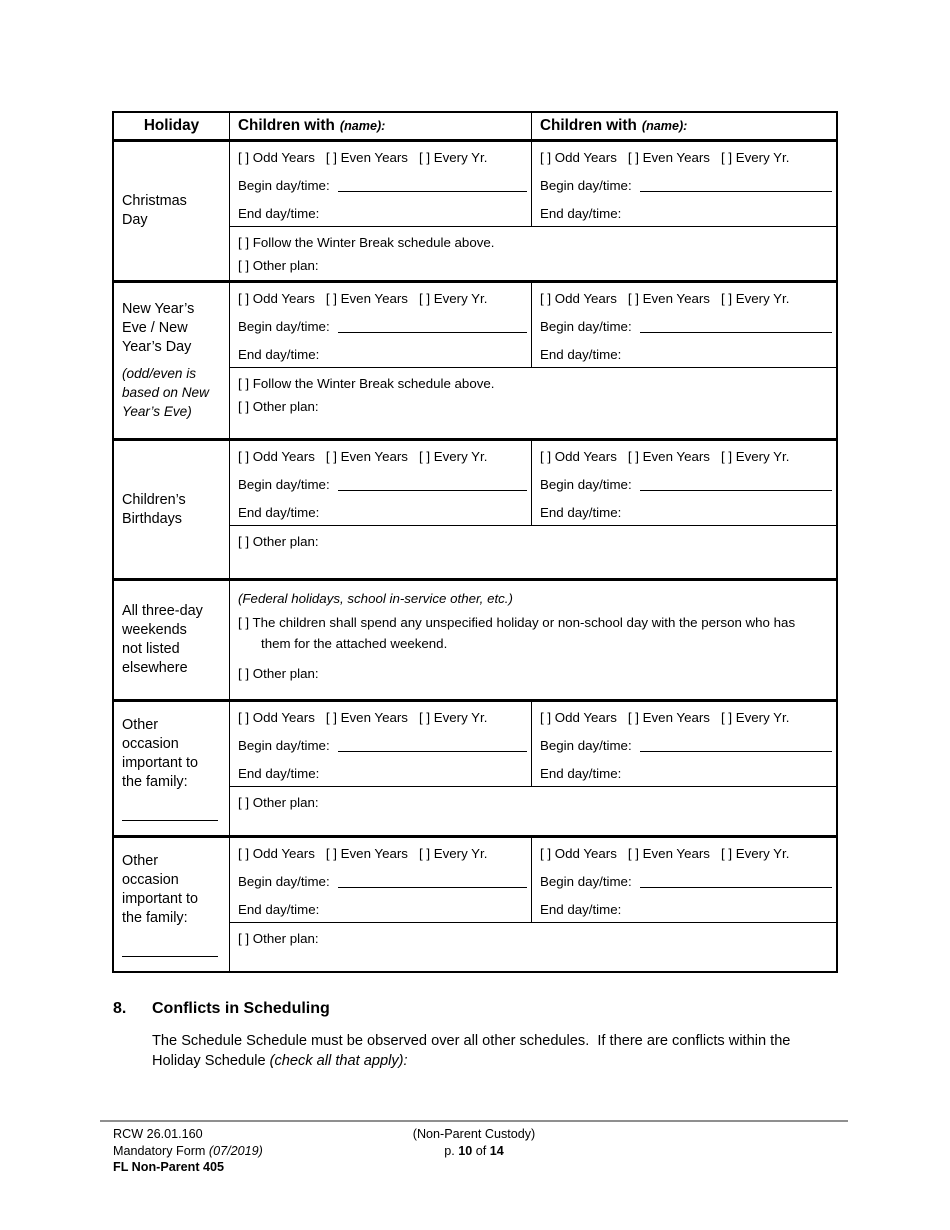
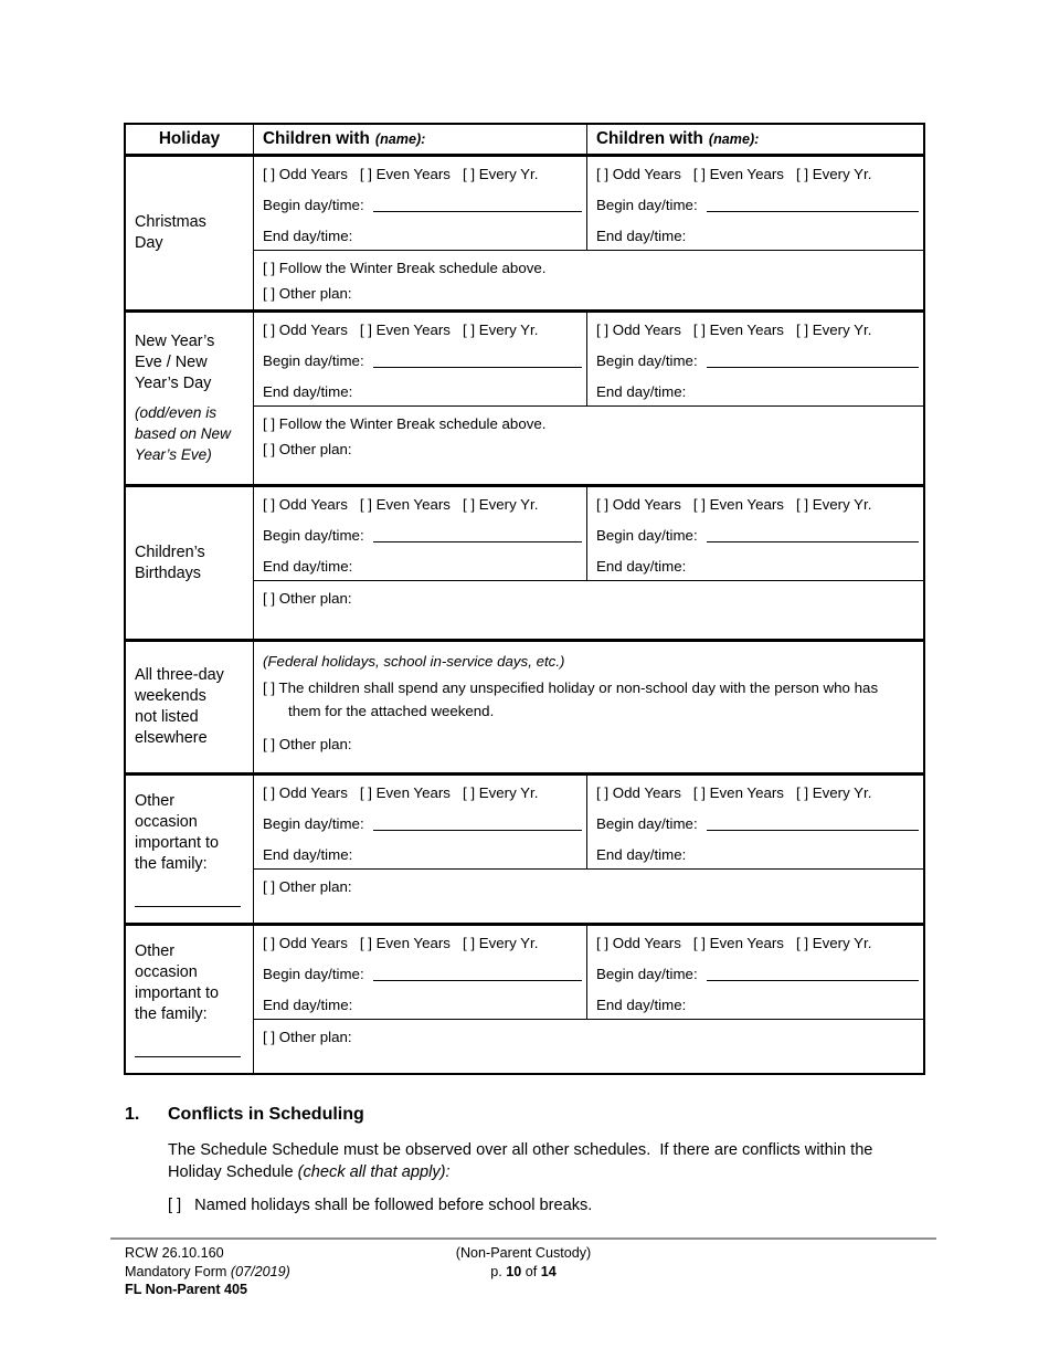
  Holiday
  Children with
  (name):
  Children with
  (name):
  Christmas
  Day
  [ ] Odd Years
  [ ] Even Years
  [ ] Every Yr.
  Begin day/time:
  End day/time:
  [ ] Odd Years
  [ ] Even Years
  [ ] Every Yr.
  Begin day/time:
  End day/time:
  [ ] Follow the Winter Break schedule above.
  [ ] Other plan:
  New Year’s
  Eve / New
  Year’s Day
  (odd/even is
  based on New
  Year’s Eve)
  [ ] Odd Years
  [ ] Even Years
  [ ] Every Yr.
  Begin day/time:
  End day/time:
  [ ] Odd Years
  [ ] Even Years
  [ ] Every Yr.
  Begin day/time:
  End day/time:
  [ ] Follow the Winter Break schedule above.
  [ ] Other plan:
  Children’s
  Birthdays
  [ ] Odd Years
  [ ] Even Years
  [ ] Every Yr.
  Begin day/time:
  End day/time:
  [ ] Odd Years
  [ ] Even Years
  [ ] Every Yr.
  Begin day/time:
  End day/time:
  [ ] Other plan:
  All three-day
  weekends
  not listed
  elsewhere
- (Federal holidays, school in-service other, etc.)
+ (Federal holidays, school in-service days, etc.)
  [ ] The children shall spend any unspecified holiday or non-school day with the person who has
  them for the attached weekend.
  [ ] Other plan:
  Other
  occasion
  important to
  the family:
  [ ] Odd Years
  [ ] Even Years
  [ ] Every Yr.
  Begin day/time:
  End day/time:
  [ ] Odd Years
  [ ] Even Years
  [ ] Every Yr.
  Begin day/time:
  End day/time:
  [ ] Other plan:
  Other
  occasion
  important to
  the family:
  [ ] Odd Years
  [ ] Even Years
  [ ] Every Yr.
  Begin day/time:
  End day/time:
  [ ] Odd Years
  [ ] Even Years
  [ ] Every Yr.
  Begin day/time:
  End day/time:
  [ ] Other plan:
- 8.
+ 1.
  Conflicts in Scheduling
  The Schedule Schedule must be observed over all other schedules. If there are conflicts within the Holiday Schedule (check all that apply):
+ [ ]
+ Named holidays shall be followed before school breaks.
- RCW 26.01.160
+ RCW 26.10.160
  Mandatory Form (07/2019)
  FL Non-Parent 405
  (Non-Parent Custody)
  p. 10 of 14
